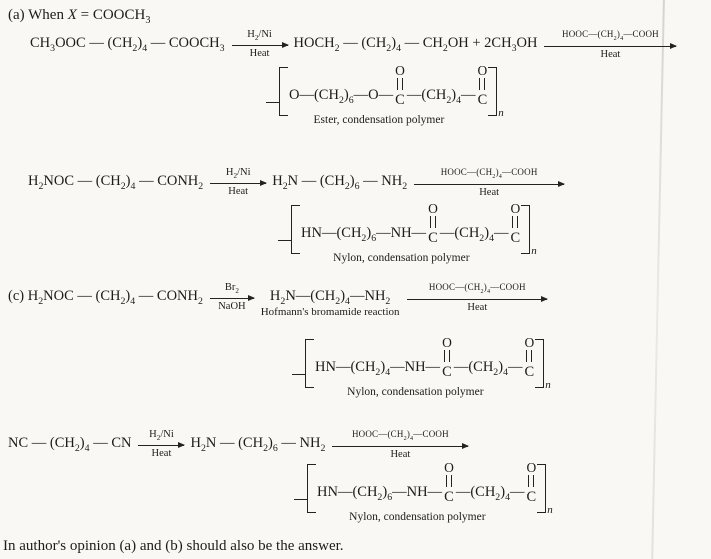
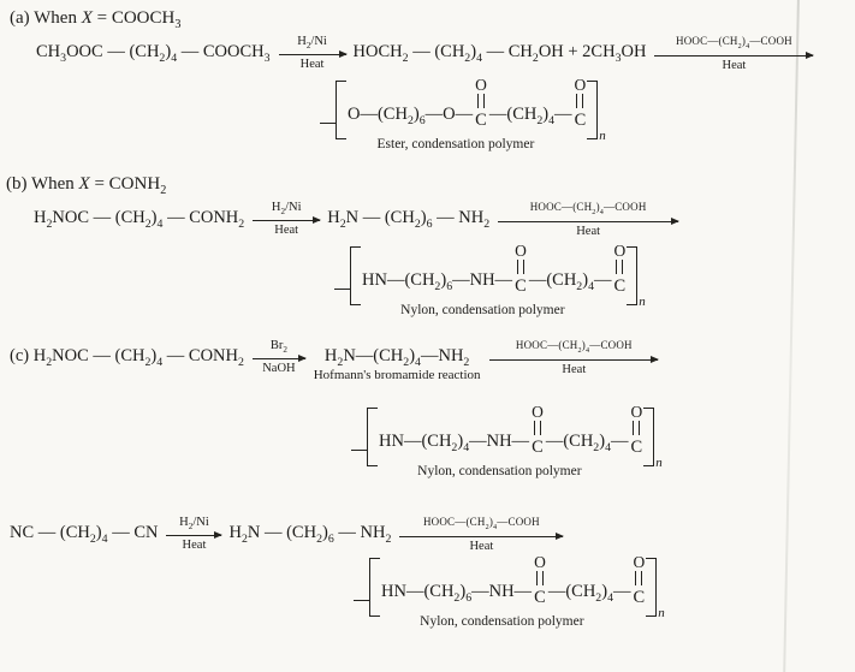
  (a) When X = COOCH3
  CH3OOC — (CH2)4 — COOCH3
  H2/Ni
  Heat
  HOCH2 — (CH2)4 — CH2OH + 2CH3OH
  HOOC—(CH ) —COOH
  Heat
  O—(CH2)6—O—
  O
  C
  —(CH2)4—
  O
  C
  n
  Ester, condensation polymer
+ (b) When X = CONH2
  H2NOC — (CH2)4 — CONH2
  H2/Ni
  Heat
  H2N — (CH2)6 — NH2
  HOOC—(CH ) —COOH
  Heat
  HN—(CH2)6—NH—
  O
  C
  —(CH2)4—
  O
  C
  n
  Nylon, condensation polymer
  (c) H2NOC — (CH2)4 — CONH2
  Br2
  NaOH
  H2N—(CH2)4—NH2
  Hofmann's bromamide reaction
  HOOC—(CH ) —COOH
  Heat
  HN—(CH2)4—NH—
  O
  C
  —(CH2)4—
  O
  C
  n
  Nylon, condensation polymer
  NC — (CH2)4 — CN
  H2/Ni
  Heat
  H2N — (CH2)6 — NH2
  HOOC—(CH ) —COOH
  Heat
  HN—(CH2)6—NH—
  O
  C
  —(CH2)4—
  O
  C
  n
  Nylon, condensation polymer
- In author's opinion (a) and (b) should also be the answer.
